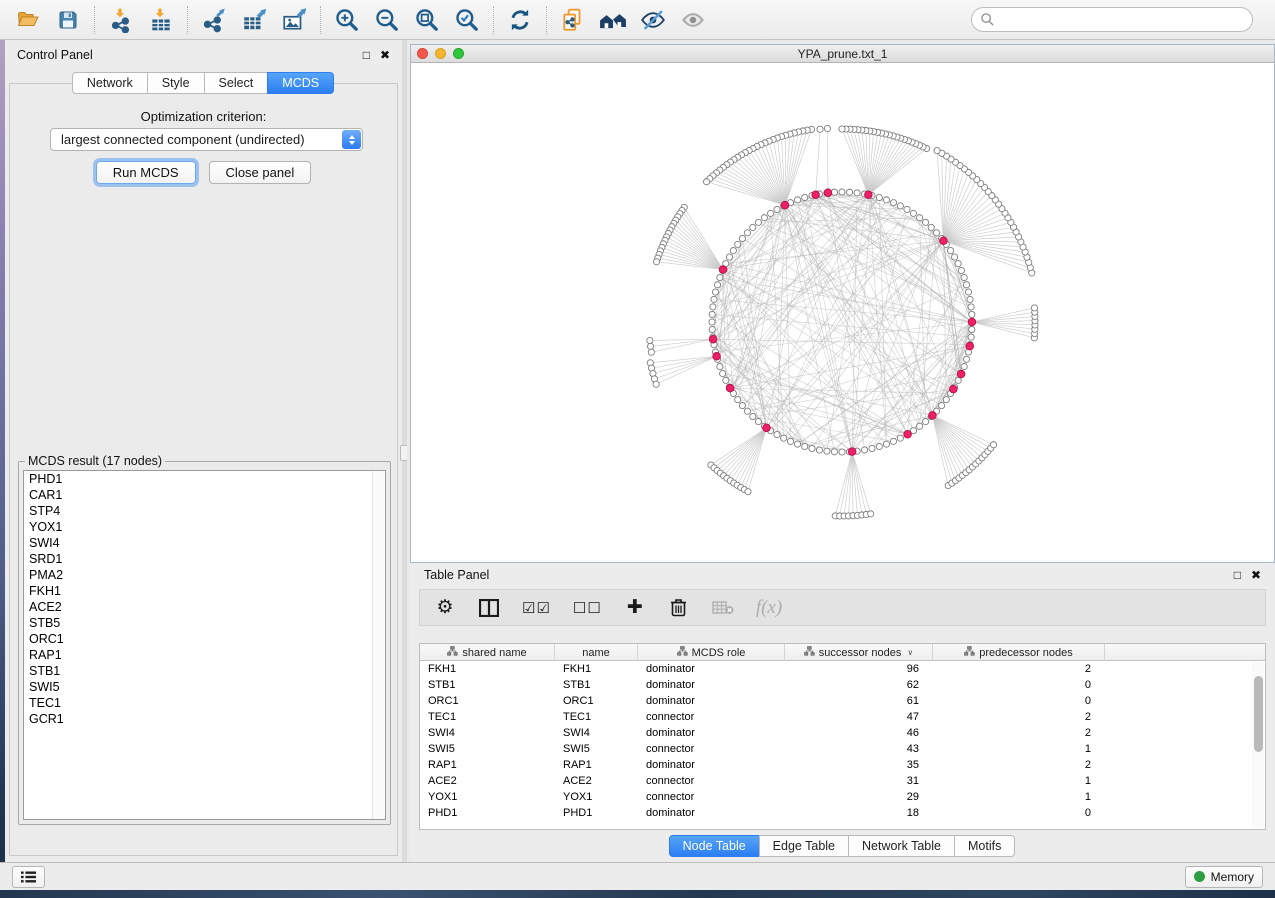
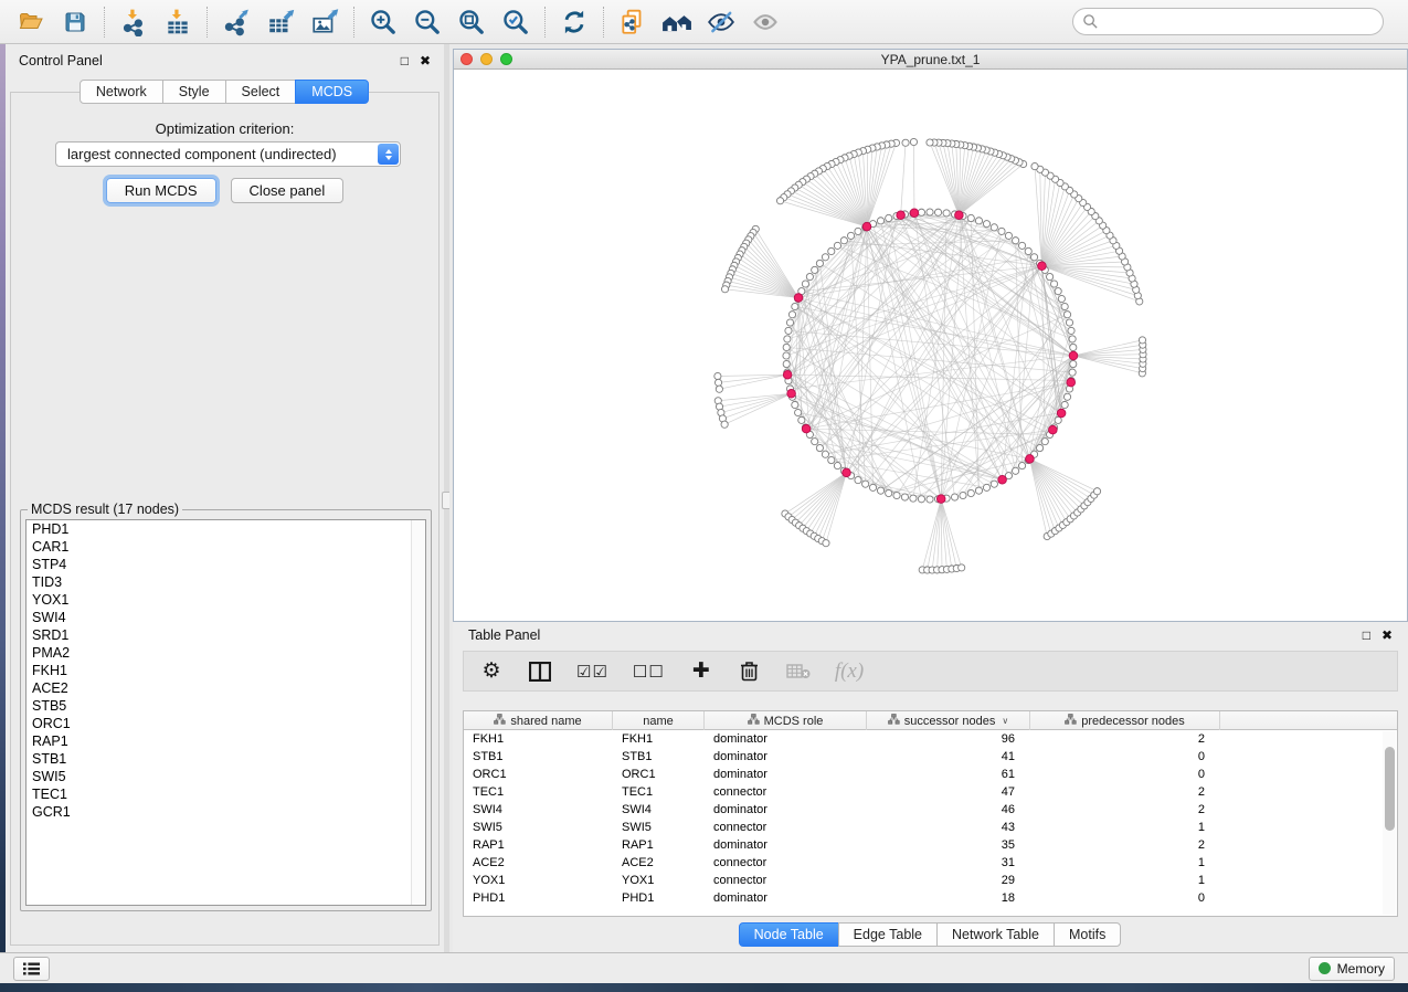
  Control Panel
  □
  ✖
  Network
  Style
  Select
  MCDS
  Optimization criterion:
  largest connected component (undirected)
  Run MCDS
  Close panel
  MCDS result (17 nodes)
  PHD1
  CAR1
  STP4
+ TID3
  YOX1
  SWI4
  SRD1
  PMA2
  FKH1
  ACE2
  STB5
  ORC1
  RAP1
  STB1
  SWI5
  TEC1
  GCR1
  YPA_prune.txt_1
  Table Panel
  □
  ✖
  ⚙
  ☑☑
  ☐☐
  ✚
  f(x)
  shared name
  name
  MCDS role
  successor nodes
  ∨
  predecessor nodes
  FKH1
  FKH1
  dominator
  96
  2
  STB1
  STB1
  dominator
- 62
+ 41
  0
  ORC1
  ORC1
  dominator
  61
  0
  TEC1
  TEC1
  connector
  47
  2
  SWI4
  SWI4
  dominator
  46
  2
  SWI5
  SWI5
  connector
  43
  1
  RAP1
  RAP1
  dominator
  35
  2
  ACE2
  ACE2
  connector
  31
  1
  YOX1
  YOX1
  connector
  29
  1
  PHD1
  PHD1
  dominator
  18
  0
  Node Table
  Edge Table
  Network Table
  Motifs
  Memory
